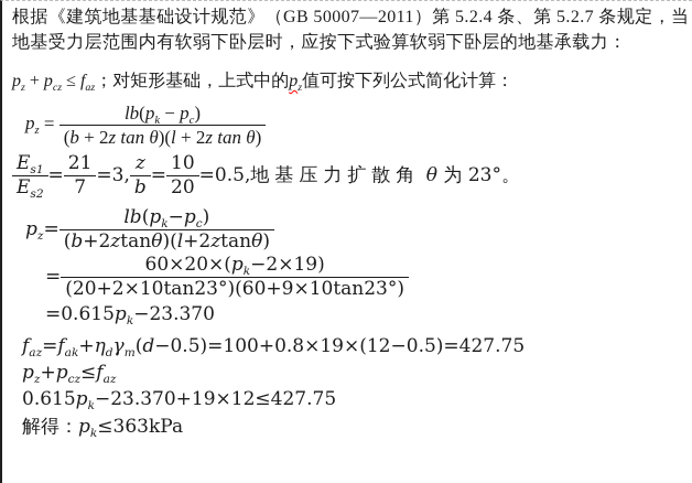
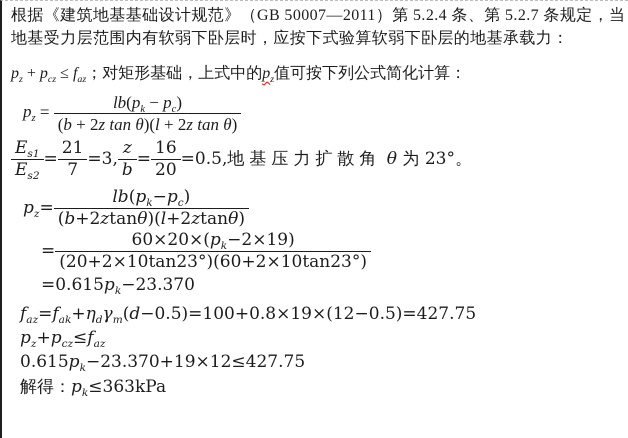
  根据《建筑地基基础设计规范》（GB 50007—2011）第 5.2.4 条、第 5.2.7 条规定，当
  地基受力层范围内有软弱下卧层时，应按下式验算软弱下卧层的地基承载力：
  pz + pcz ≤ faz；对矩形基础，上式中的pz值可按下列公式简化计算：
  pz =
  lb(pk − pc)
  (b + 2z tan θ)(l + 2z tan θ)
  Es1
  Es2
  =
  21
  7
  =3,
  z
  b
  =
- 10
+ 16
  20
  =0.5,地基压力扩散角 θ 为 23°。
  pz=
  lb(pk−pc)
  (b+2ztanθ)(l+2ztanθ)
  =
  60×20×(pk−2×19)
- (20+2×10tan23°)(60+9×10tan23°)
+ (20+2×10tan23°)(60+2×10tan23°)
  =0.615pk−23.370
  faz=fak+ηdγm(d−0.5)=100+0.8×19×(12−0.5)=427.75
  pz+pcz≤faz
  0.615pk−23.370+19×12≤427.75
  解得：pk≤363kPa
